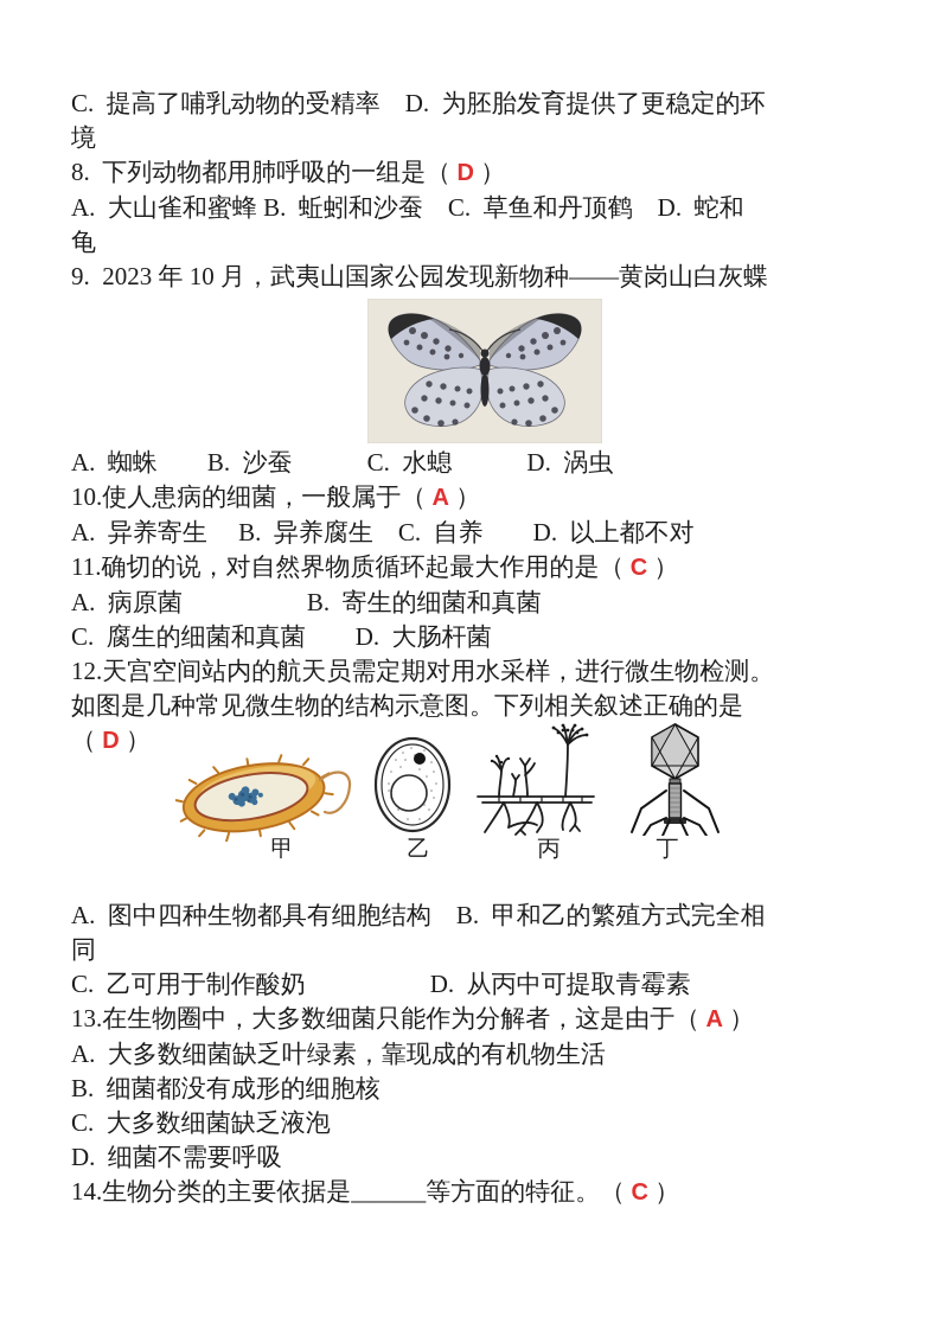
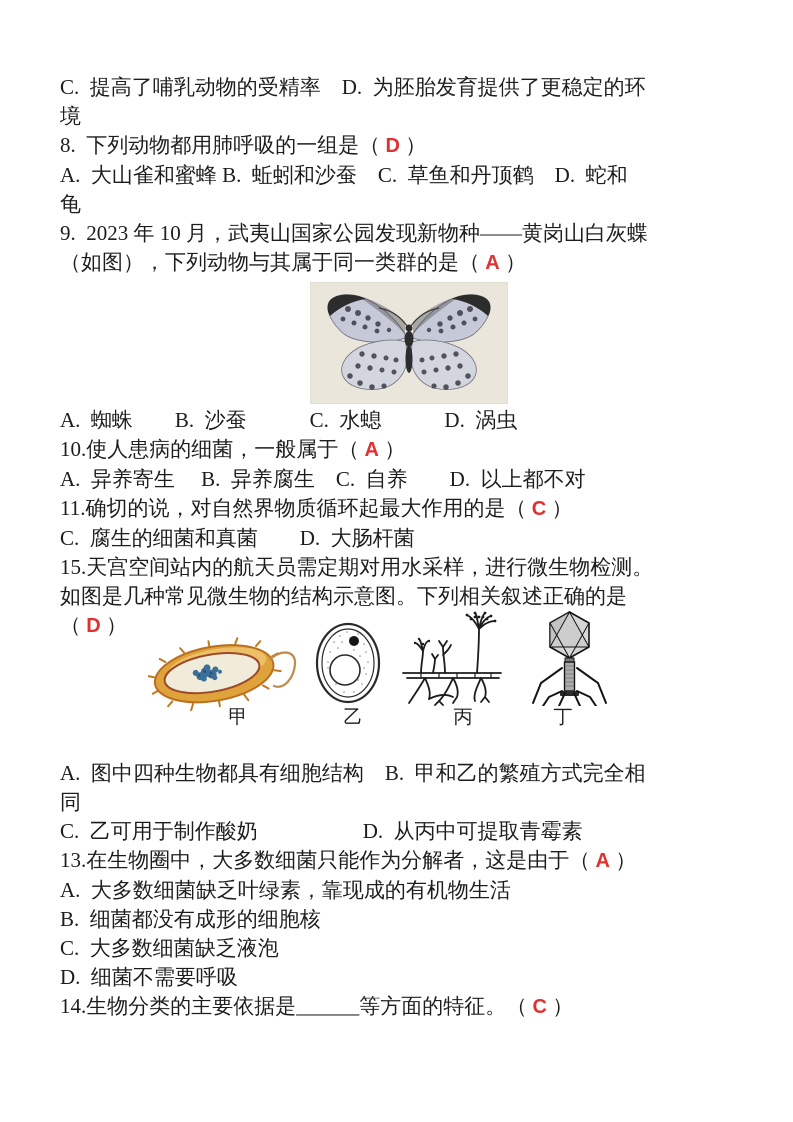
  C. 提高了哺乳动物的受精率 D. 为胚胎发育提供了更稳定的环
  境
  8. 下列动物都用肺呼吸的一组是（ D ）
  A. 大山雀和蜜蜂 B. 蚯蚓和沙蚕 C. 草鱼和丹顶鹤 D. 蛇和
  龟
  9. 2023 年 10 月，武夷山国家公园发现新物种——黄岗山白灰蝶
+ （如图），下列动物与其属于同一类群的是（ A ）
  A. 蜘蛛 B. 沙蚕 C. 水螅 D. 涡虫
  10.使人患病的细菌，一般属于（ A ）
  A. 异养寄生 B. 异养腐生 C. 自养 D. 以上都不对
  11.确切的说，对自然界物质循环起最大作用的是（ C ）
- A. 病原菌 B. 寄生的细菌和真菌
  C. 腐生的细菌和真菌 D. 大肠杆菌
- 12.天宫空间站内的航天员需定期对用水采样，进行微生物检测。
+ 15.天宫空间站内的航天员需定期对用水采样，进行微生物检测。
  如图是几种常见微生物的结构示意图。下列相关叙述正确的是
  （ D ）
  甲
  乙
  丙
  丁
  A. 图中四种生物都具有细胞结构 B. 甲和乙的繁殖方式完全相
  同
  C. 乙可用于制作酸奶 D. 从丙中可提取青霉素
  13.在生物圈中，大多数细菌只能作为分解者，这是由于（ A ）
  A. 大多数细菌缺乏叶绿素，靠现成的有机物生活
  B. 细菌都没有成形的细胞核
  C. 大多数细菌缺乏液泡
  D. 细菌不需要呼吸
  14.生物分类的主要依据是______等方面的特征。（ C ）
